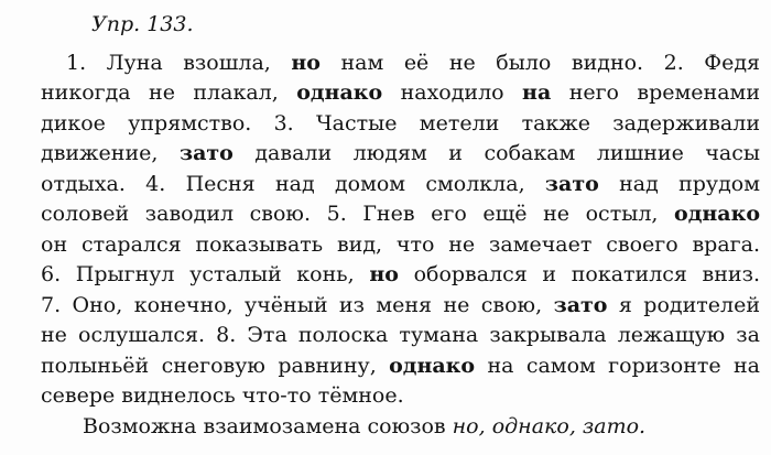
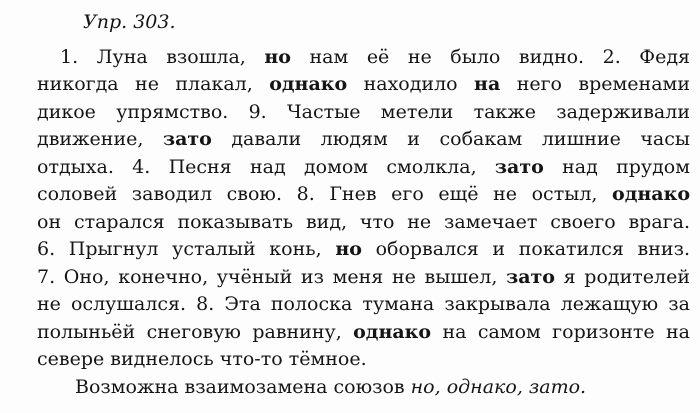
- Упр. 133.
+ Упр. 303.
  1. Луна взошла, но нам её не было видно. 2. Федя
  никогда не плакал, однако находило на него временами
- дикое упрямство. 3. Частые метели также задерживали
+ дикое упрямство. 9. Частые метели также задерживали
  движение, зато давали людям и собакам лишние часы
  отдыха. 4. Песня над домом смолкла, зато над прудом
- соловей заводил свою. 5. Гнев его ещё не остыл, однако
+ соловей заводил свою. 8. Гнев его ещё не остыл, однако
  он старался показывать вид, что не замечает своего врага.
  6. Прыгнул усталый конь, но оборвался и покатился вниз.
- 7. Оно, конечно, учёный из меня не свою, зато я родителей
+ 7. Оно, конечно, учёный из меня не вышел, зато я родителей
  не ослушался. 8. Эта полоска тумана закрывала лежащую за
  полыньёй снеговую равнину, однако на самом горизонте на
  севере виднелось что-то тёмное.
  Возможна взаимозамена союзов но, однако, зато.
